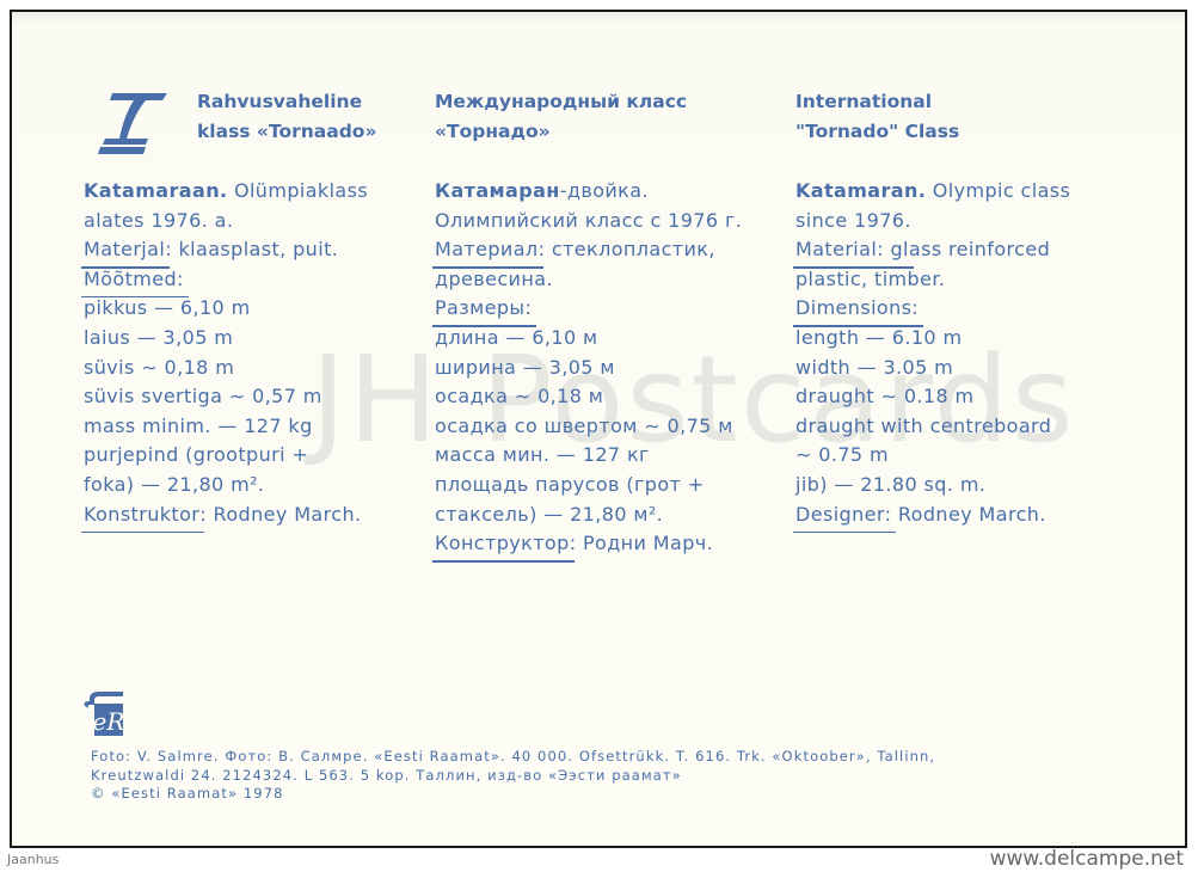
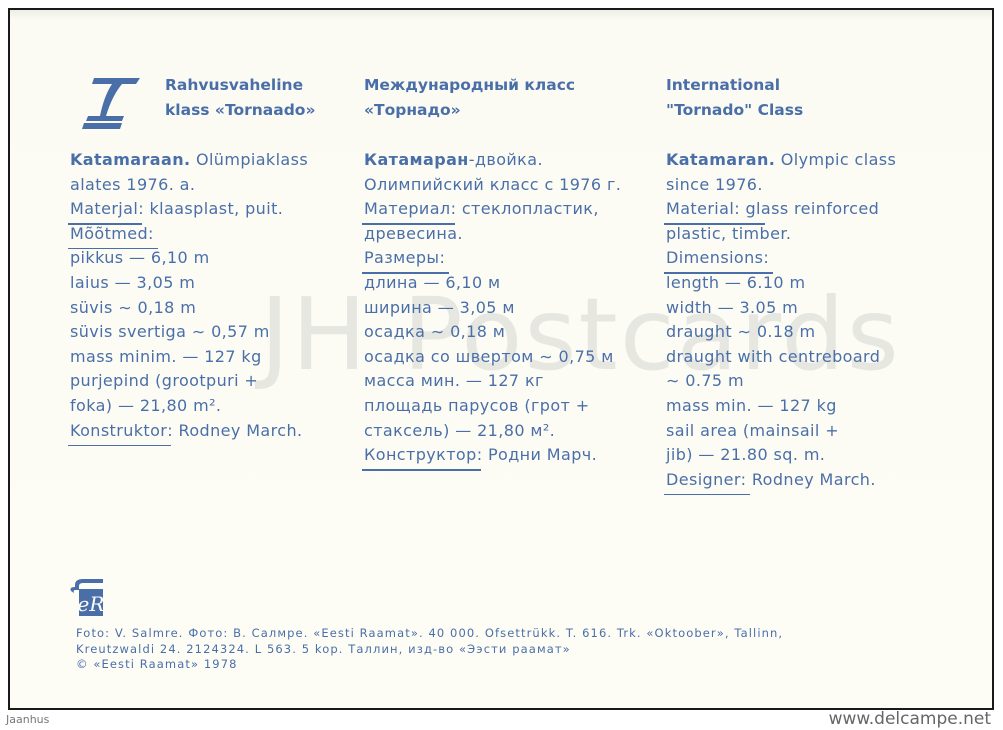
  JH Postcards
  Rahvusvaheline
  klass «Tornaado»
  Katamaraan. Olümpiaklass
  alates 1976. a.
  Materjal: klaasplast, puit.
  Mõõtmed:
  pikkus — 6,10 m
  laius — 3,05 m
  süvis ∼ 0,18 m
  süvis svertiga ∼ 0,57 m
  mass minim. — 127 kg
  purjepind (grootpuri +
  foka) — 21,80 m².
  Konstruktor: Rodney March.
  Международный класс
  «Торнадо»
  Катамаран-двойка.
  Олимпийский класс с 1976 г.
  Материал: стеклопластик,
  древесина.
  Размеры:
  длина — 6,10 м
  ширина — 3,05 м
  осадка ∼ 0,18 м
  осадка со швертом ∼ 0,75 м
  масса мин. — 127 кг
  площадь парусов (грот +
  стаксель) — 21,80 м².
  Конструктор: Родни Марч.
  International
  "Tornado" Class
  Katamaran. Olympic class
  since 1976.
  Material: glass reinforced
  plastic, timber.
  Dimensions:
  length — 6.10 m
  width — 3.05 m
  draught ∼ 0.18 m
  draught with centreboard
  ∼ 0.75 m
+ mass min. — 127 kg
+ sail area (mainsail +
  jib) — 21.80 sq. m.
  Designer: Rodney March.
  eR
  Foto: V. Salmre. Фото: В. Салмре. «Eesti Raamat». 40 000. Ofsettrükk. T. 616. Trk. «Oktoober», Tallinn,
  Kreutzwaldi 24. 2124324. L 563. 5 kop. Таллин, изд-во «Ээсти раамат»
  © «Eesti Raamat» 1978
  Jaanhus
  www.delcampe.net
